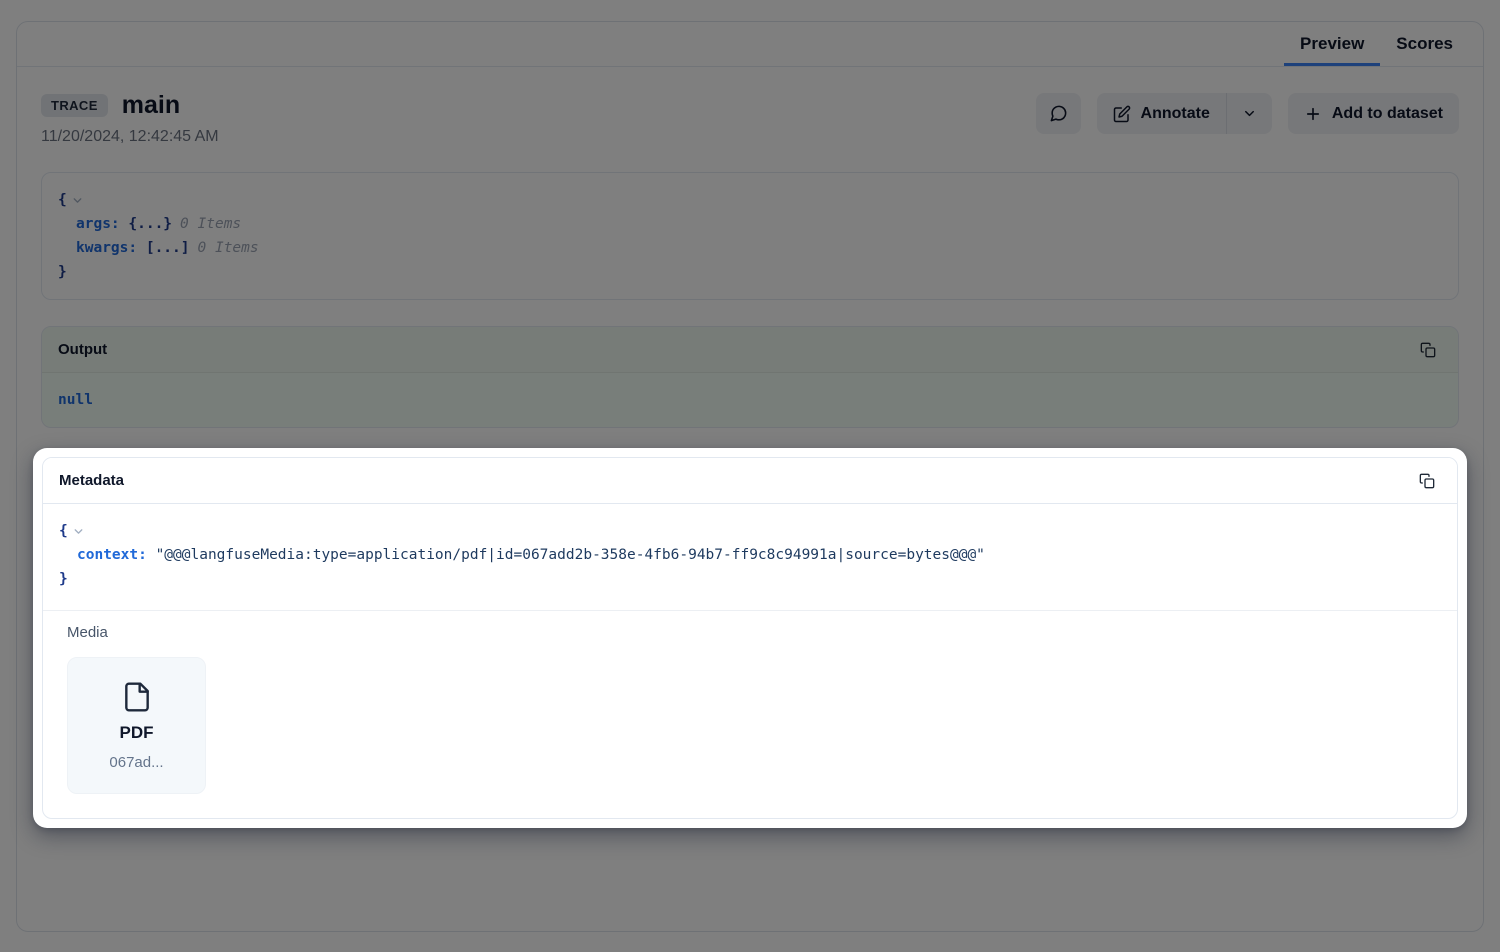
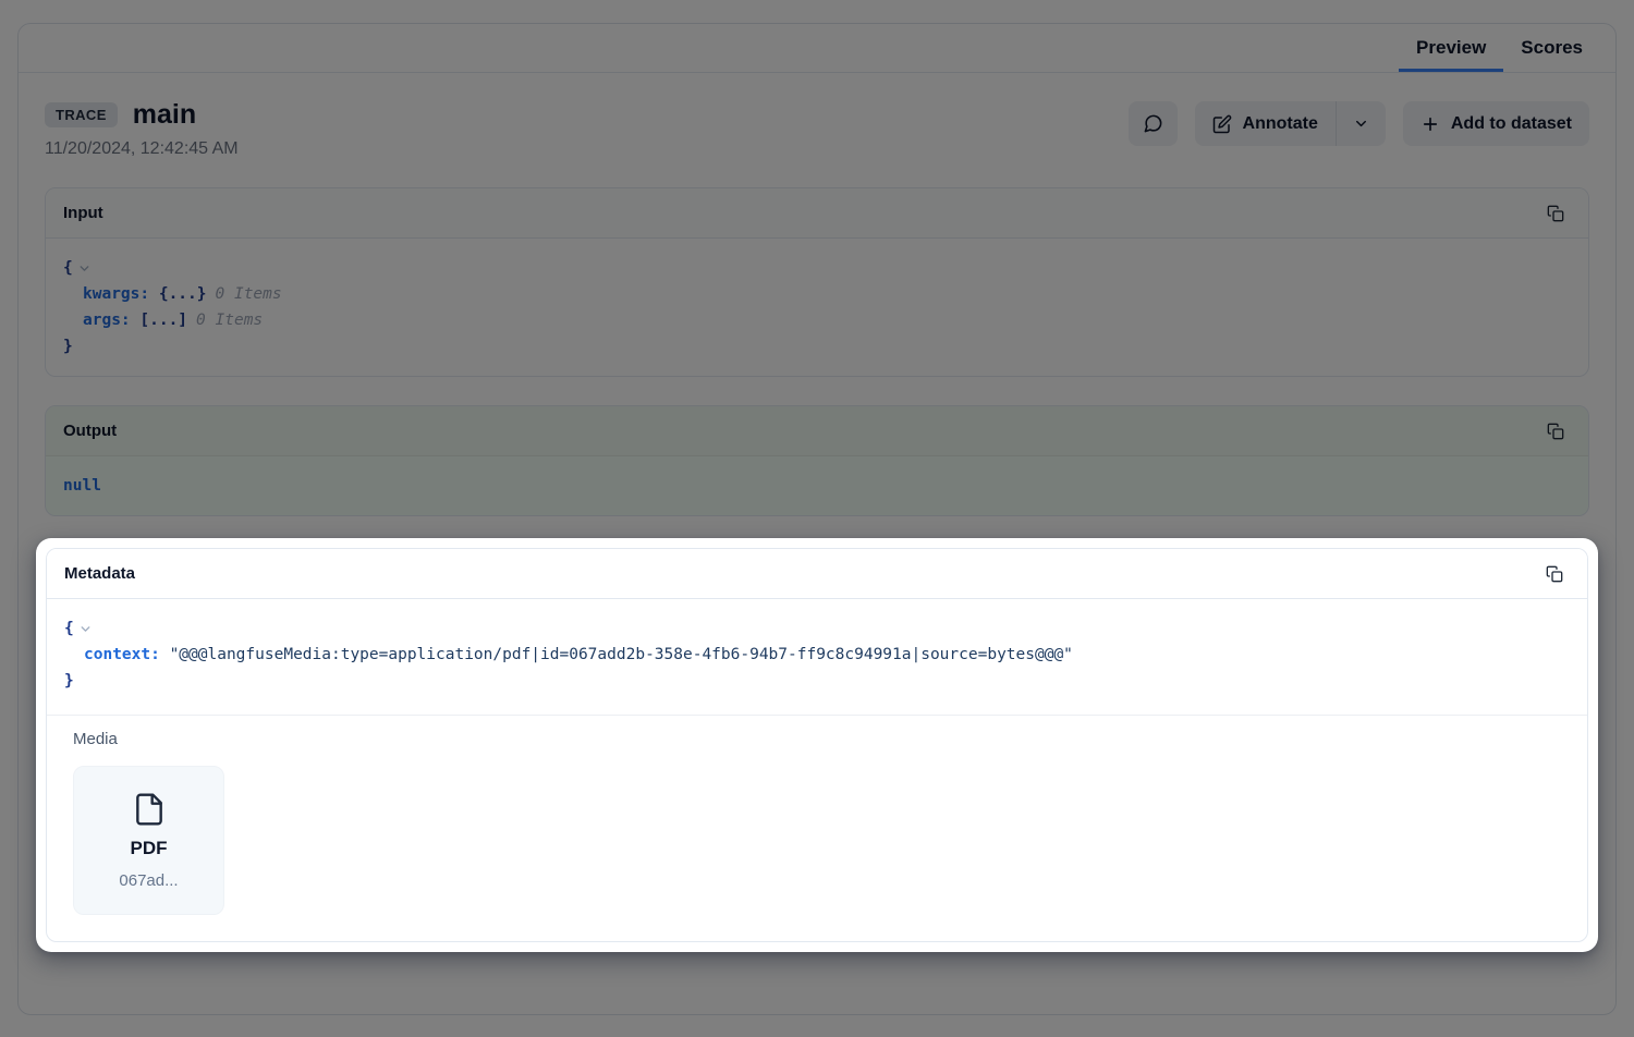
  Preview
  Scores
  TRACE
  main
  11/20/2024, 12:42:45 AM
  Annotate
  Add to dataset
+ Input
  {
- args:
+ kwargs:
  {...}
  0 Items
- kwargs:
+ args:
  [...]
  0 Items
  }
  Output
  null
  Metadata
  {
  context:
  "@@@langfuseMedia:type=application/pdf|id=067add2b-358e-4fb6-94b7-ff9c8c94991a|source=bytes@@@"
  }
  Media
  PDF
  067ad...
